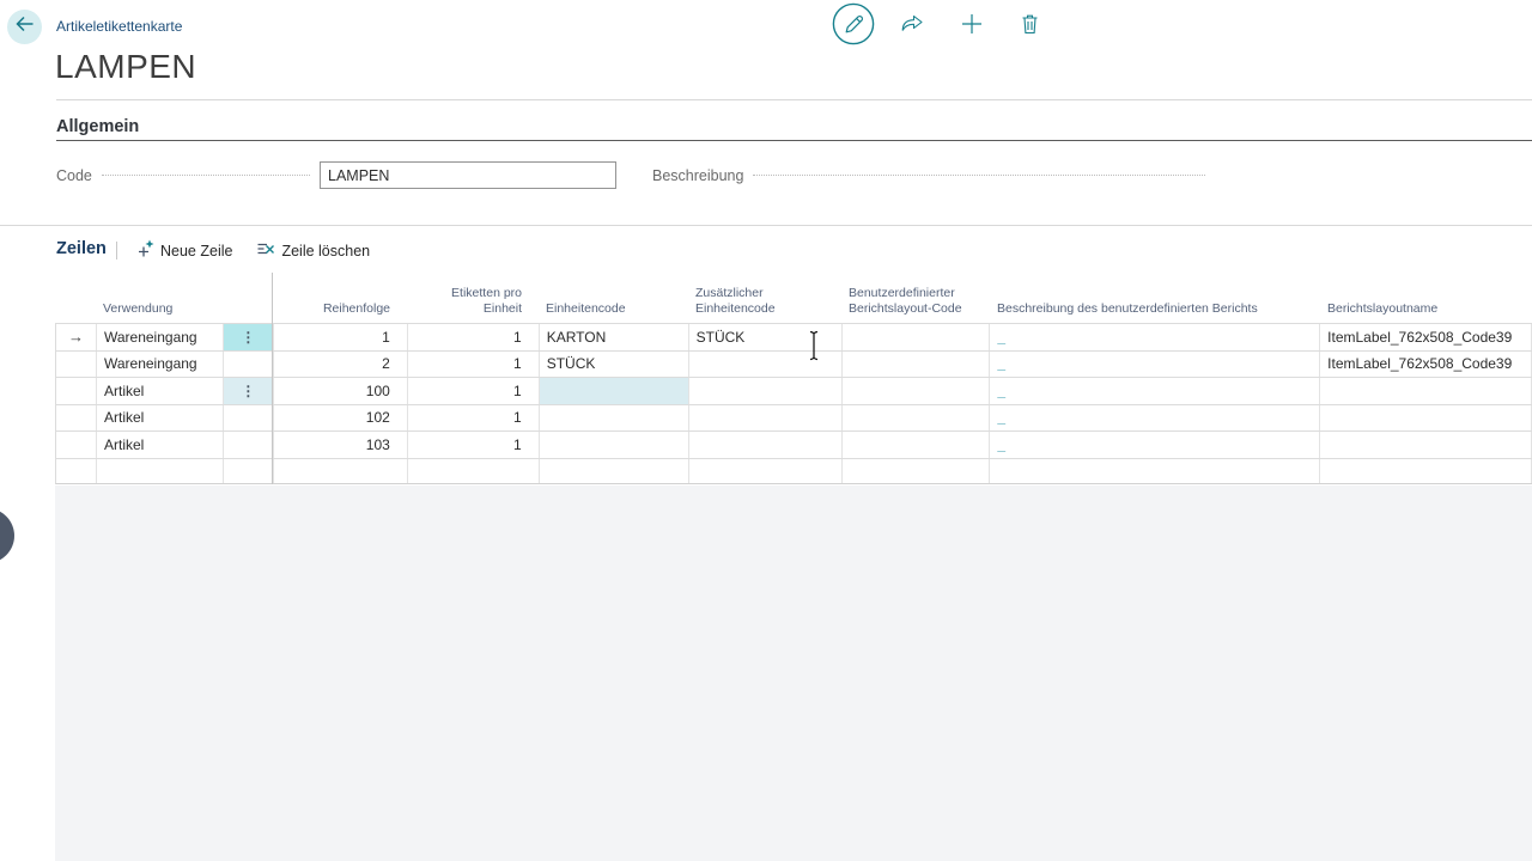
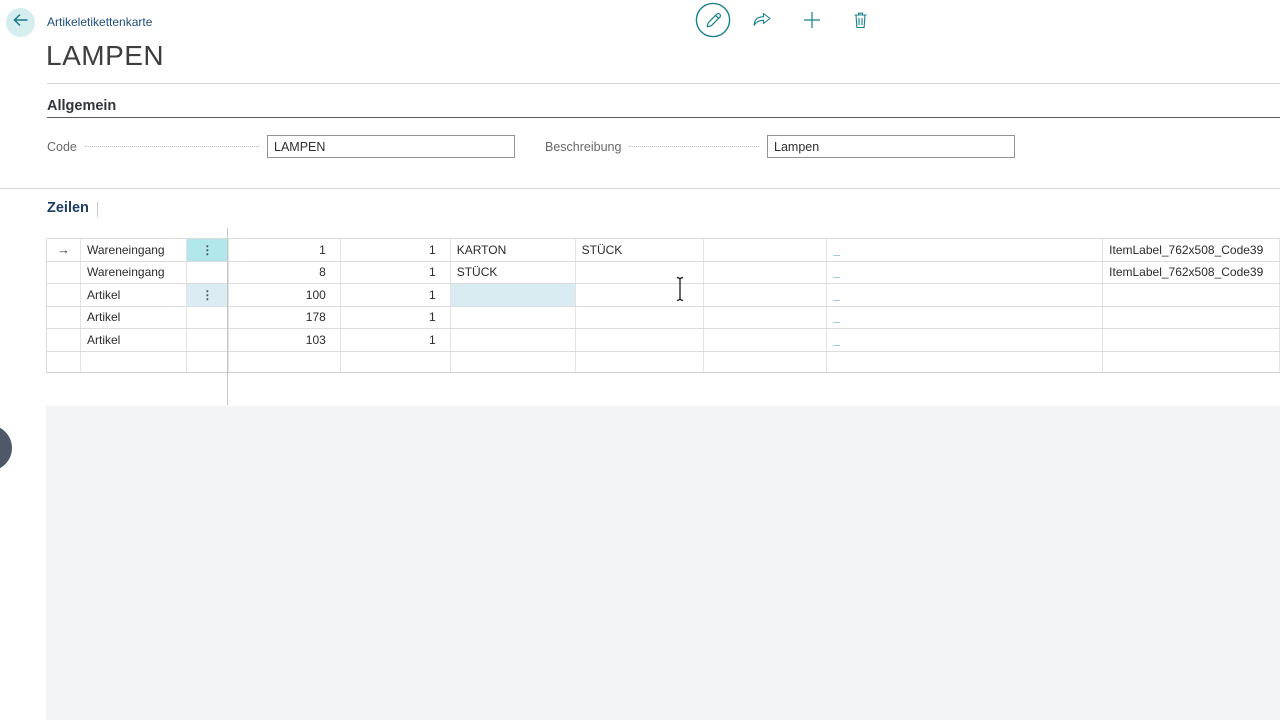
  Artikeletikettenkarte
  LAMPEN
  Allgemein
  Code
  LAMPEN
  Beschreibung
+ Lampen
  Zeilen
- Neue Zeile
- Zeile löschen
- Verwendung
- Reihenfolge
- Etiketten pro Einheit
- Einheitencode
- Zusätzlicher Einheitencode
- Benutzerdefinierter Berichtslayout-Code
- Beschreibung des benutzerdefinierten Berichts
- Berichtslayoutname
  →
  Wareneingang
  ⋮
  1
  1
  KARTON
  STÜCK
  _
  ItemLabel_762x508_Code39
  Wareneingang
- 2
+ 8
  1
  STÜCK
  _
  ItemLabel_762x508_Code39
  Artikel
  ⋮
  100
  1
  _
  Artikel
- 102
+ 178
  1
  _
  Artikel
  103
  1
  _
